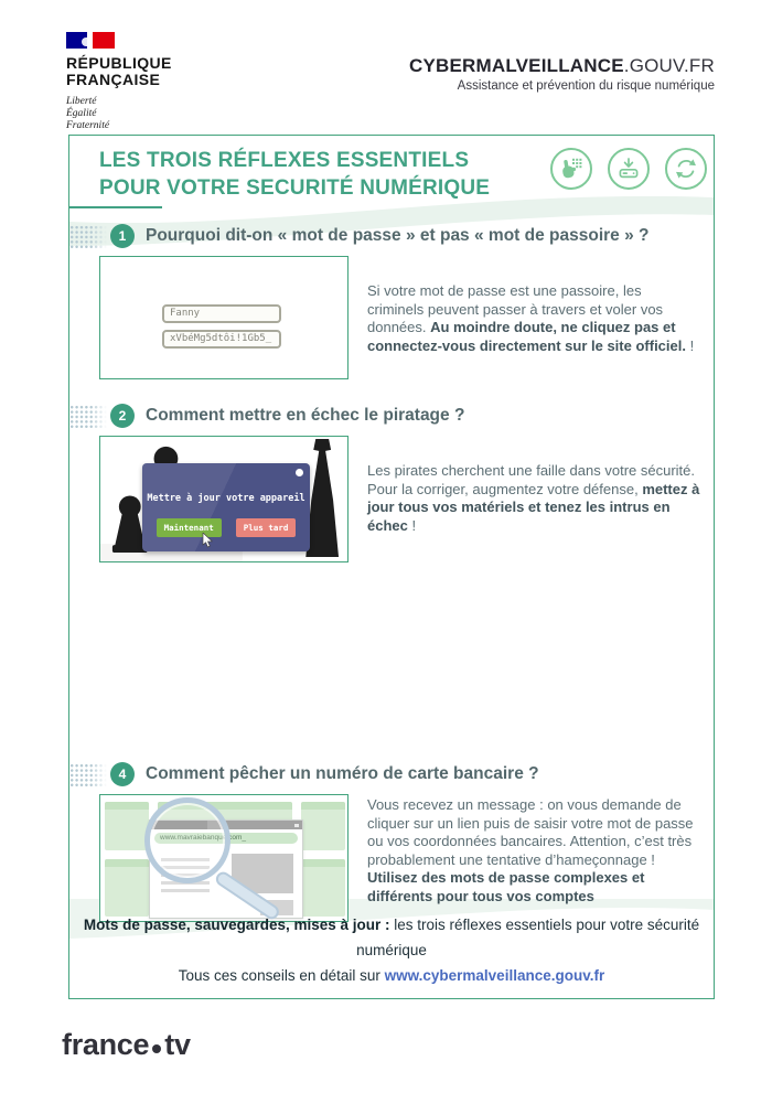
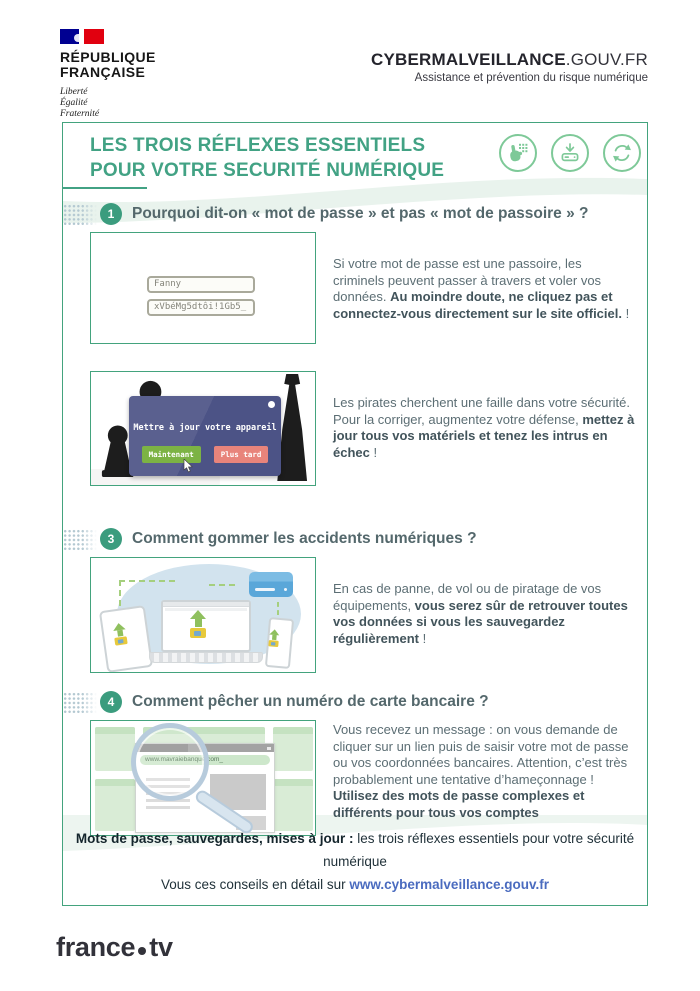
  RÉPUBLIQUE
  FRANÇAISE
  Liberté
  Égalité
  Fraternité
  CYBERMALVEILLANCE.GOUV.FR
  Assistance et prévention du risque numérique
  LES TROIS RÉFLEXES ESSENTIELS
  POUR VOTRE SECURITÉ NUMÉRIQUE
  1
  Pourquoi dit-on « mot de passe » et pas « mot de passoire » ?
  Fanny
  xVbéMg5dtôi!1Gb5_
  Si votre mot de passe est une passoire, les criminels peuvent passer à travers et voler vos données. Au moindre doute, ne cliquez pas et connectez-vous directement sur le site officiel. !
- 2
- Comment mettre en échec le piratage ?
  Mettre à jour votre appareil
  Maintenant
  Plus tard
  Les pirates cherchent une faille dans votre sécurité. Pour la corriger, augmentez votre défense, mettez à jour tous vos matériels et tenez les intrus en échec !
+ 3
+ Comment gommer les accidents numériques ?
+ En cas de panne, de vol ou de piratage de vos équipements, vous serez sûr de retrouver toutes vos données si vous les sauvegardez régulièrement !
  4
  Comment pêcher un numéro de carte bancaire ?
  Vous recevez un message : on vous demande de cliquer sur un lien puis de saisir votre mot de passe ou vos coordonnées bancaires. Attention, c’est très probablement une tentative d’hameçonnage ! Utilisez des mots de passe complexes et différents pour tous vos comptes
  Mots de passe, sauvegardes, mises à jour : les trois réflexes essentiels pour votre sécurité numérique
- Tous ces conseils en détail sur www.cybermalveillance.gouv.fr
+ Vous ces conseils en détail sur www.cybermalveillance.gouv.fr
  france
  tv
